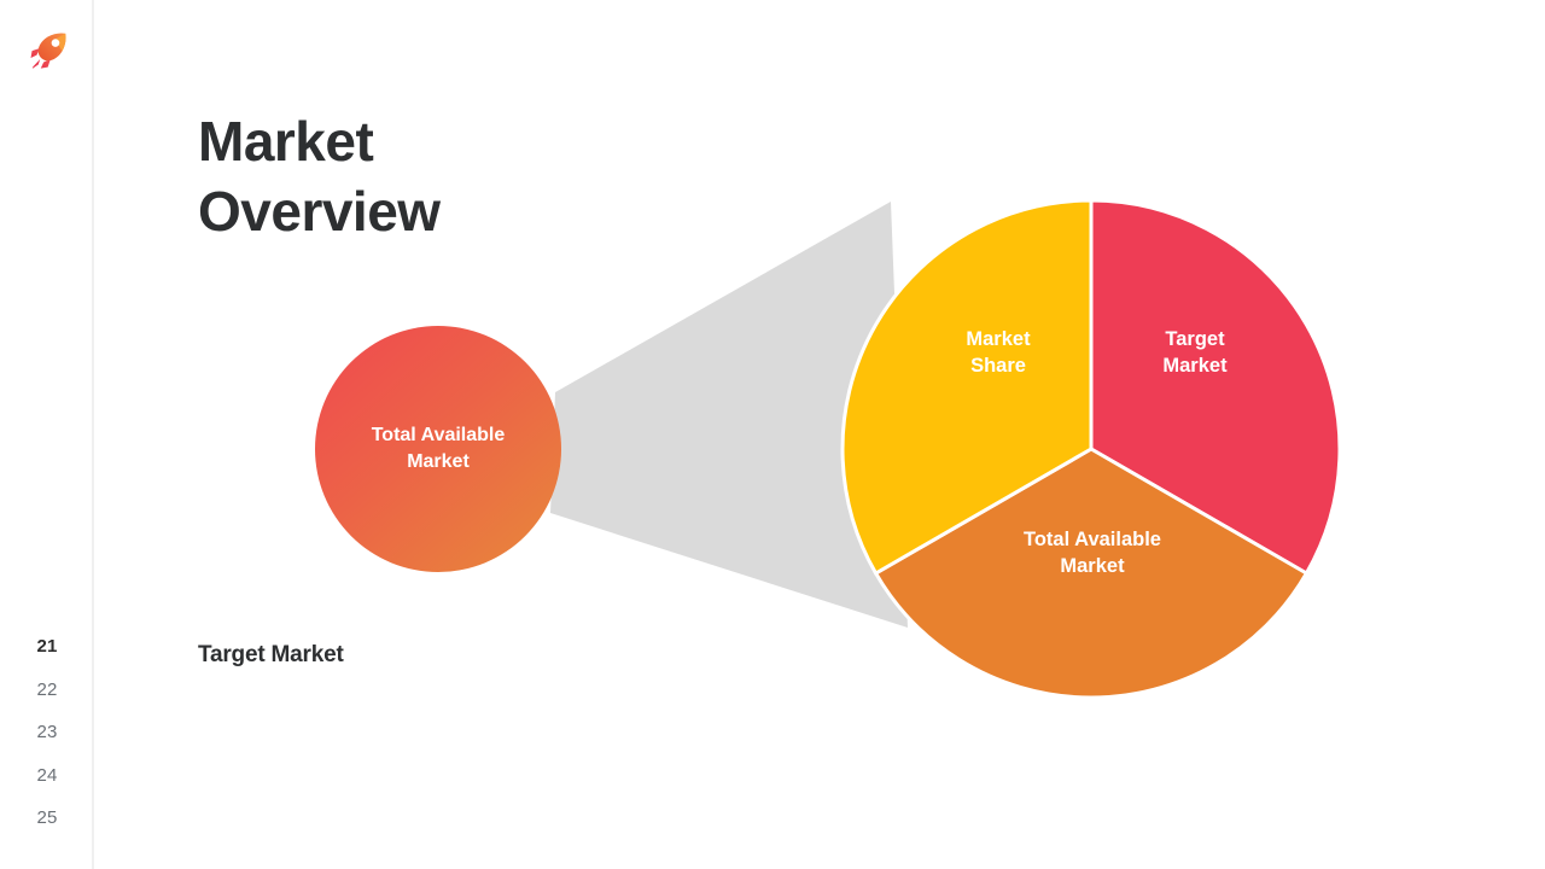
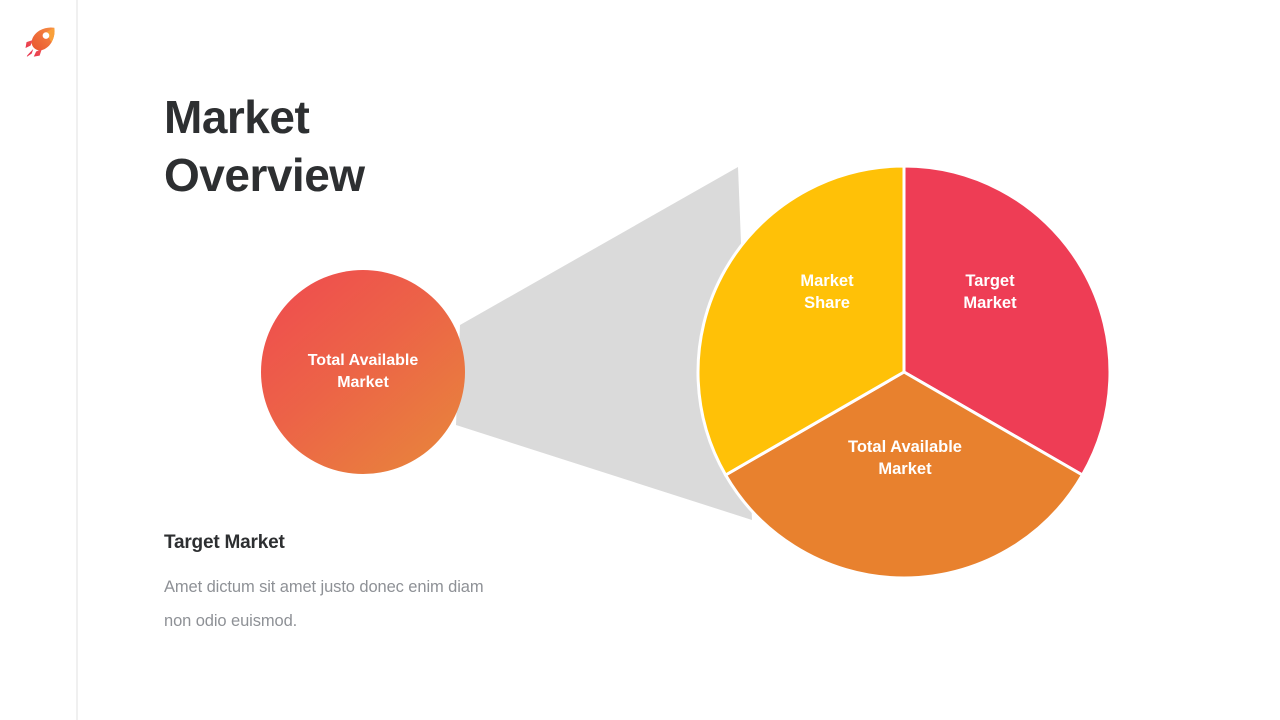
- 21
- 22
- 23
- 24
- 25
  Market
  Overview
  Target
  Market
  Total Available
  Market
  Market
  Share
  Total Available
  Market
  Target Market
+ Amet dictum sit amet justo donec enim diam non odio euismod.
